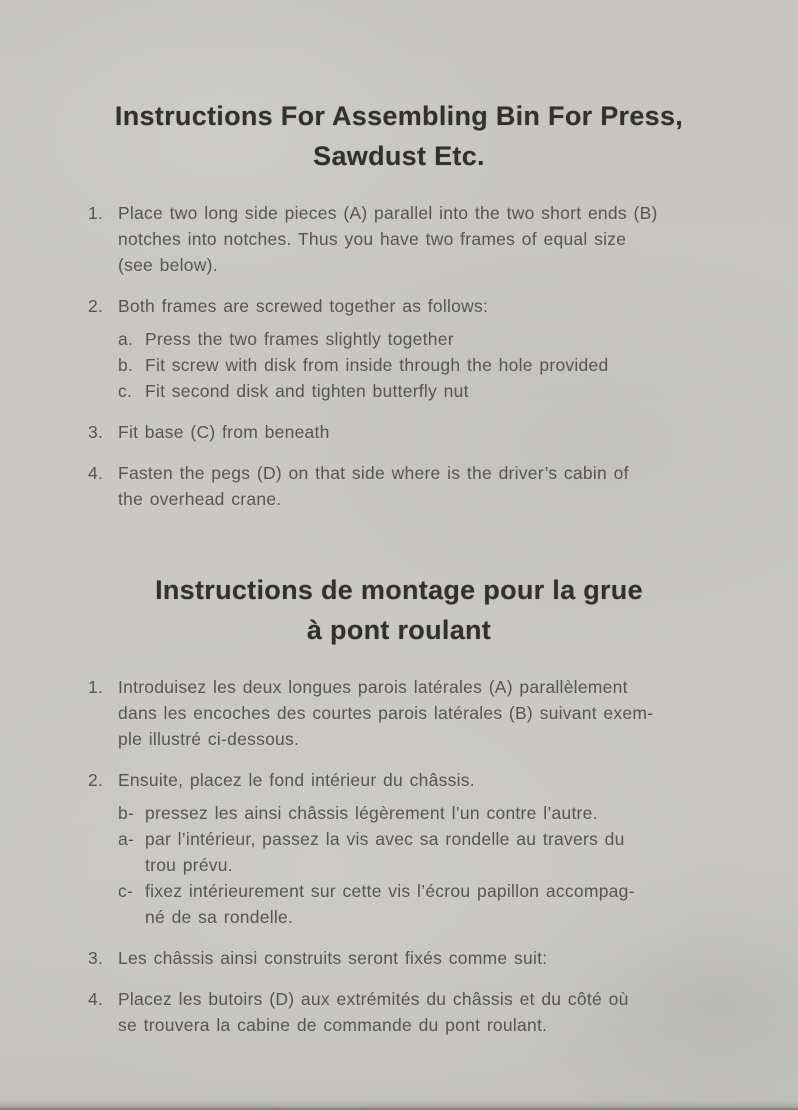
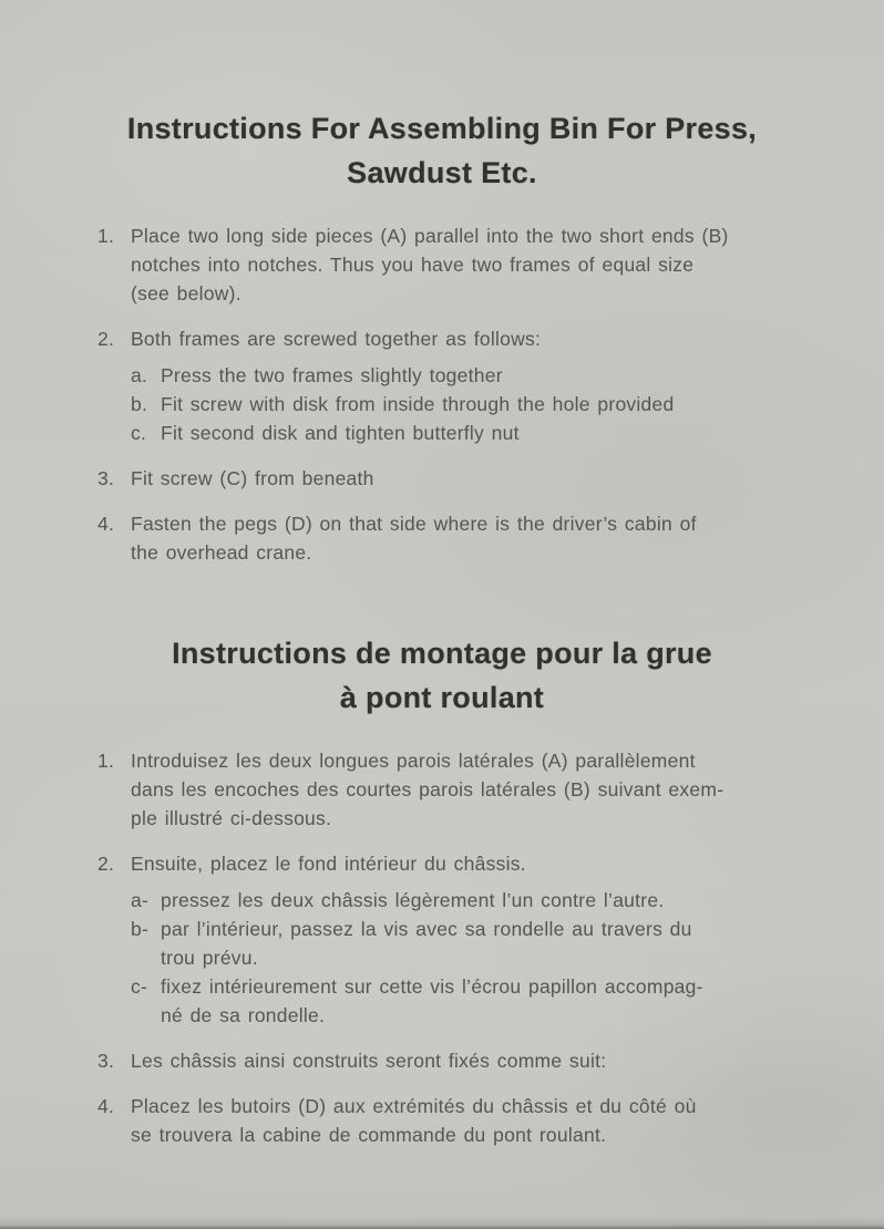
  Instructions For Assembling Bin For Press,
  Sawdust Etc.
  1.
  Place two long side pieces (A) parallel into the two short ends (B)
  notches into notches. Thus you have two frames of equal size
  (see below).
  2.
  Both frames are screwed together as follows:
  a.
  Press the two frames slightly together
  b.
  Fit screw with disk from inside through the hole provided
  c.
  Fit second disk and tighten butterfly nut
  3.
- Fit base (C) from beneath
+ Fit screw (C) from beneath
  4.
  Fasten the pegs (D) on that side where is the driver’s cabin of
  the overhead crane.
  Instructions de montage pour la grue
  à pont roulant
  1.
  Introduisez les deux longues parois latérales (A) parallèlement
  dans les encoches des courtes parois latérales (B) suivant exem-
  ple illustré ci-dessous.
  2.
  Ensuite, placez le fond intérieur du châssis.
- b-
+ a-
- pressez les ainsi châssis légèrement l’un contre l’autre.
+ pressez les deux châssis légèrement l’un contre l’autre.
- a-
+ b-
  par l’intérieur, passez la vis avec sa rondelle au travers du
  trou prévu.
  c-
  fixez intérieurement sur cette vis l’écrou papillon accompag-
  né de sa rondelle.
  3.
  Les châssis ainsi construits seront fixés comme suit:
  4.
  Placez les butoirs (D) aux extrémités du châssis et du côté où
  se trouvera la cabine de commande du pont roulant.
